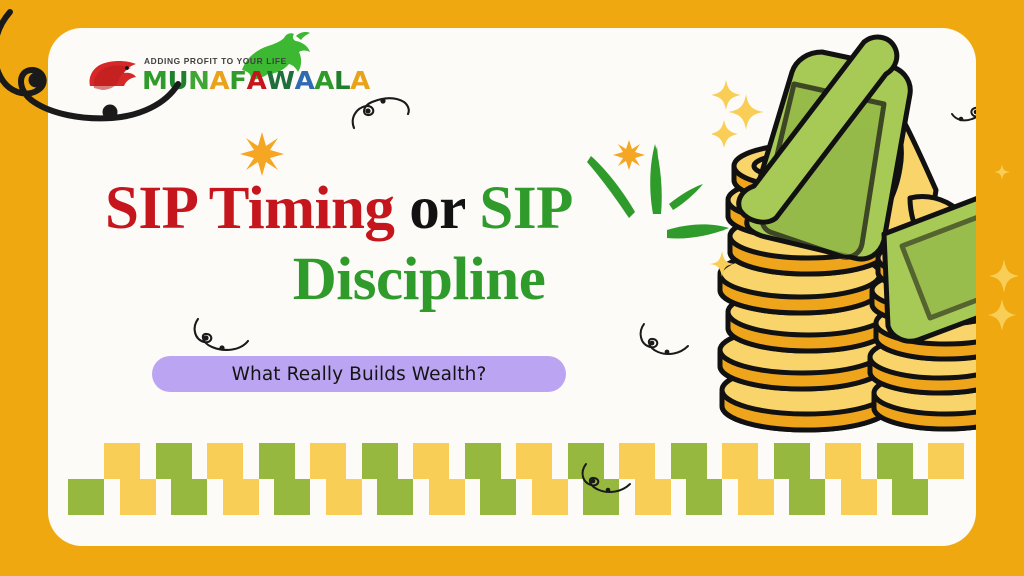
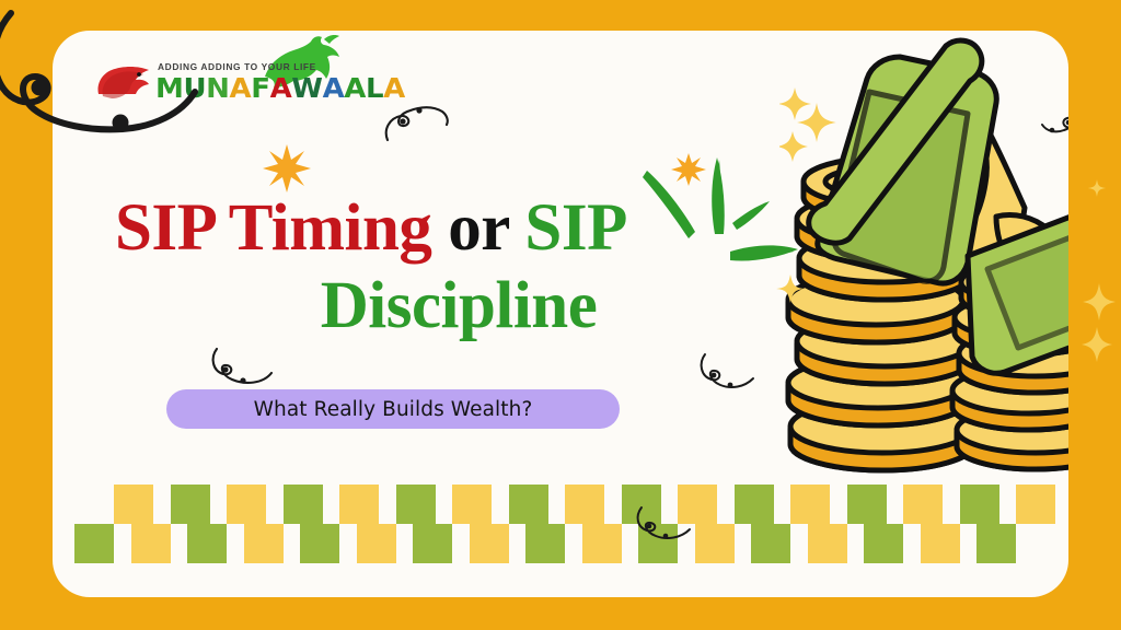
- ADDING PROFIT TO YOUR LIFE
+ ADDING ADDING TO YOUR LIFE
  MUNAFAWAALA
  SIP Timing or SIP
  Discipline
  What Really Builds Wealth?
